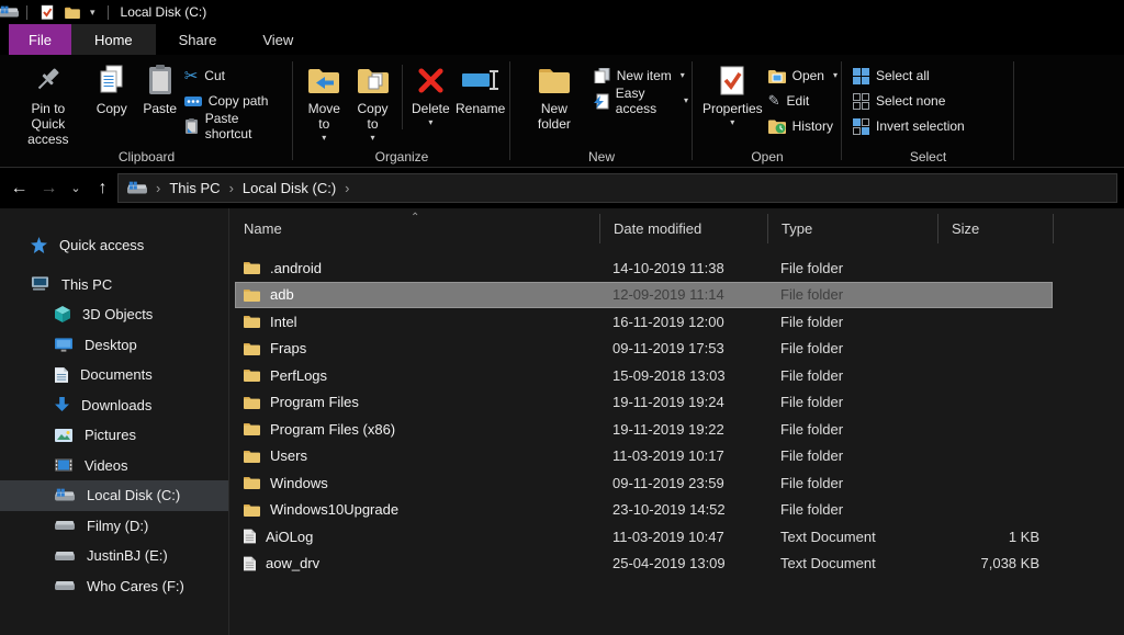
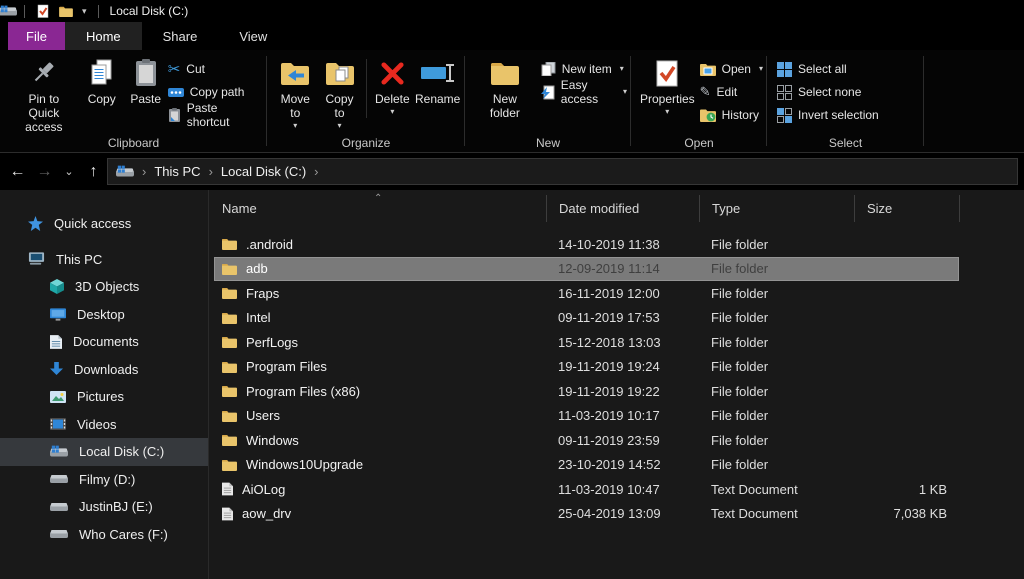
  ▾
  Local Disk (C:)
  File
  Home
  Share
  View
  Pin to Quick access
  Copy
  Paste
  ✂
  Cut
  Copy path
  Paste shortcut
  Clipboard
  Move to
  ▾
  Copy to
  ▾
  Delete
  ▾
  Rename
  Organize
  New folder
  New item
  ▾
  Easy access
  ▾
  New
  Properties
  ▾
  Open
  ▾
  ✎
  Edit
  History
  Open
  Select all
  Select none
  Invert selection
  Select
  ←
  →
  ⌄
  ↑
  ›
  This PC
  ›
  Local Disk (C:)
  ›
  Quick access
  This PC
  3D Objects
  Desktop
  Documents
  Downloads
  Pictures
  Videos
  Local Disk (C:)
  Filmy (D:)
  JustinBJ (E:)
  Who Cares (F:)
  ⌃
  Name
  Date modified
  Type
  Size
  .android
  14-10-2019 11:38
  File folder
  adb
  12-09-2019 11:14
  File folder
- Intel
+ Fraps
  16-11-2019 12:00
  File folder
- Fraps
+ Intel
  09-11-2019 17:53
  File folder
  PerfLogs
- 15-09-2018 13:03
+ 15-12-2018 13:03
  File folder
  Program Files
  19-11-2019 19:24
  File folder
  Program Files (x86)
  19-11-2019 19:22
  File folder
  Users
  11-03-2019 10:17
  File folder
  Windows
  09-11-2019 23:59
  File folder
  Windows10Upgrade
  23-10-2019 14:52
  File folder
  AiOLog
  11-03-2019 10:47
  Text Document
  1 KB
  aow_drv
  25-04-2019 13:09
  Text Document
  7,038 KB
